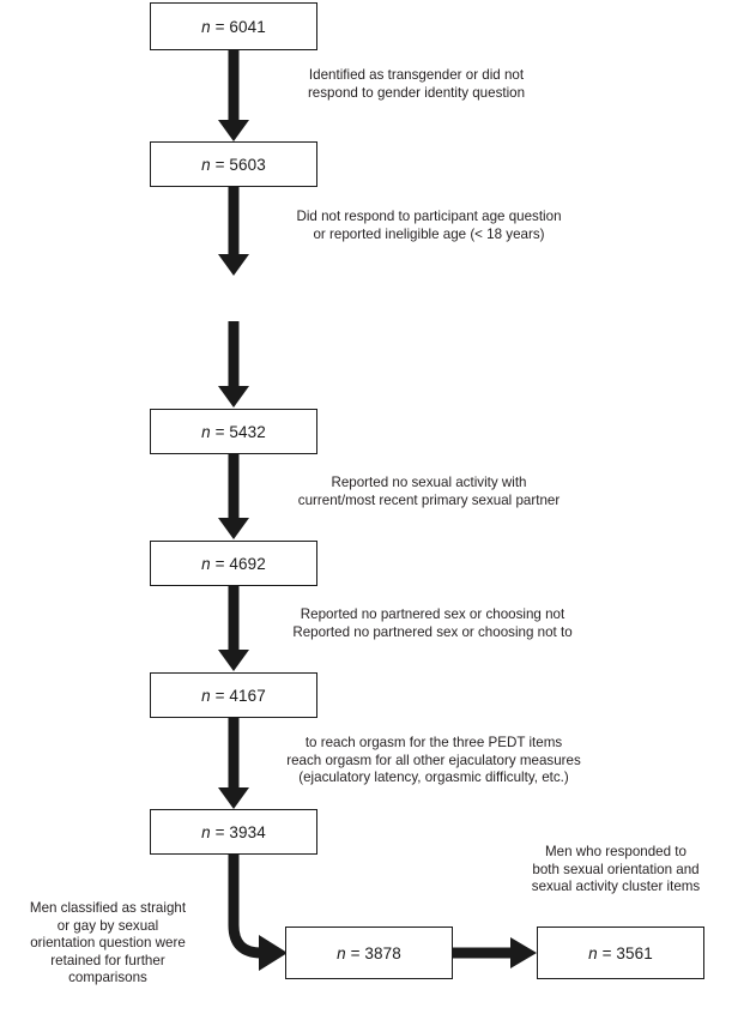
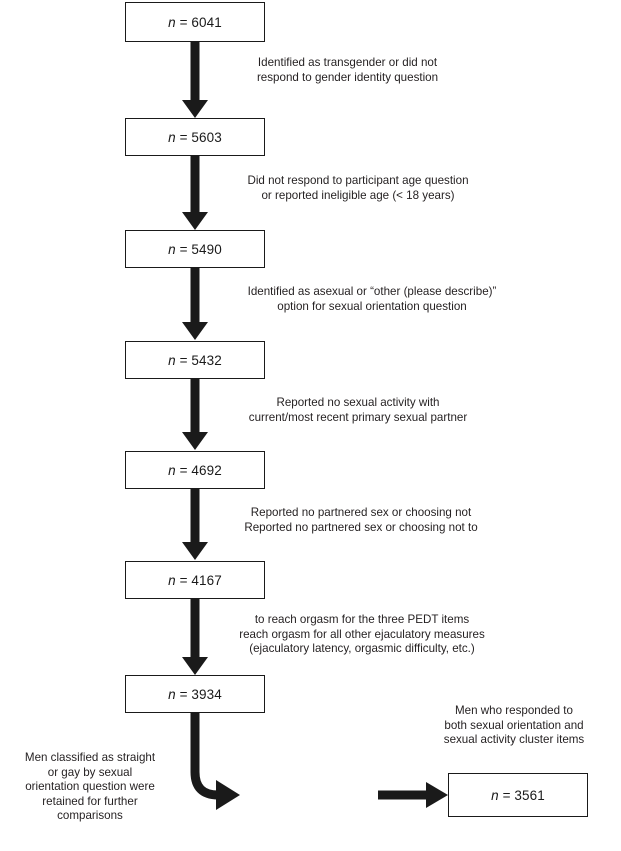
  n = 6041
  Identified as transgender or did not
  respond to gender identity question
  n = 5603
  Did not respond to participant age question
  or reported ineligible age (< 18 years)
+ n = 5490
+ Identified as asexual or “other (please describe)”
+ option for sexual orientation question
  n = 5432
  Reported no sexual activity with
  current/most recent primary sexual partner
  n = 4692
  Reported no partnered sex or choosing not
  Reported no partnered sex or choosing not to
  n = 4167
  to reach orgasm for the three PEDT items
  reach orgasm for all other ejaculatory measures
  (ejaculatory latency, orgasmic difficulty, etc.)
  n = 3934
  Men who responded to
  both sexual orientation and
  sexual activity cluster items
  Men classified as straight
  or gay by sexual
  orientation question were
  retained for further
  comparisons
- n = 3878
  n = 3561
